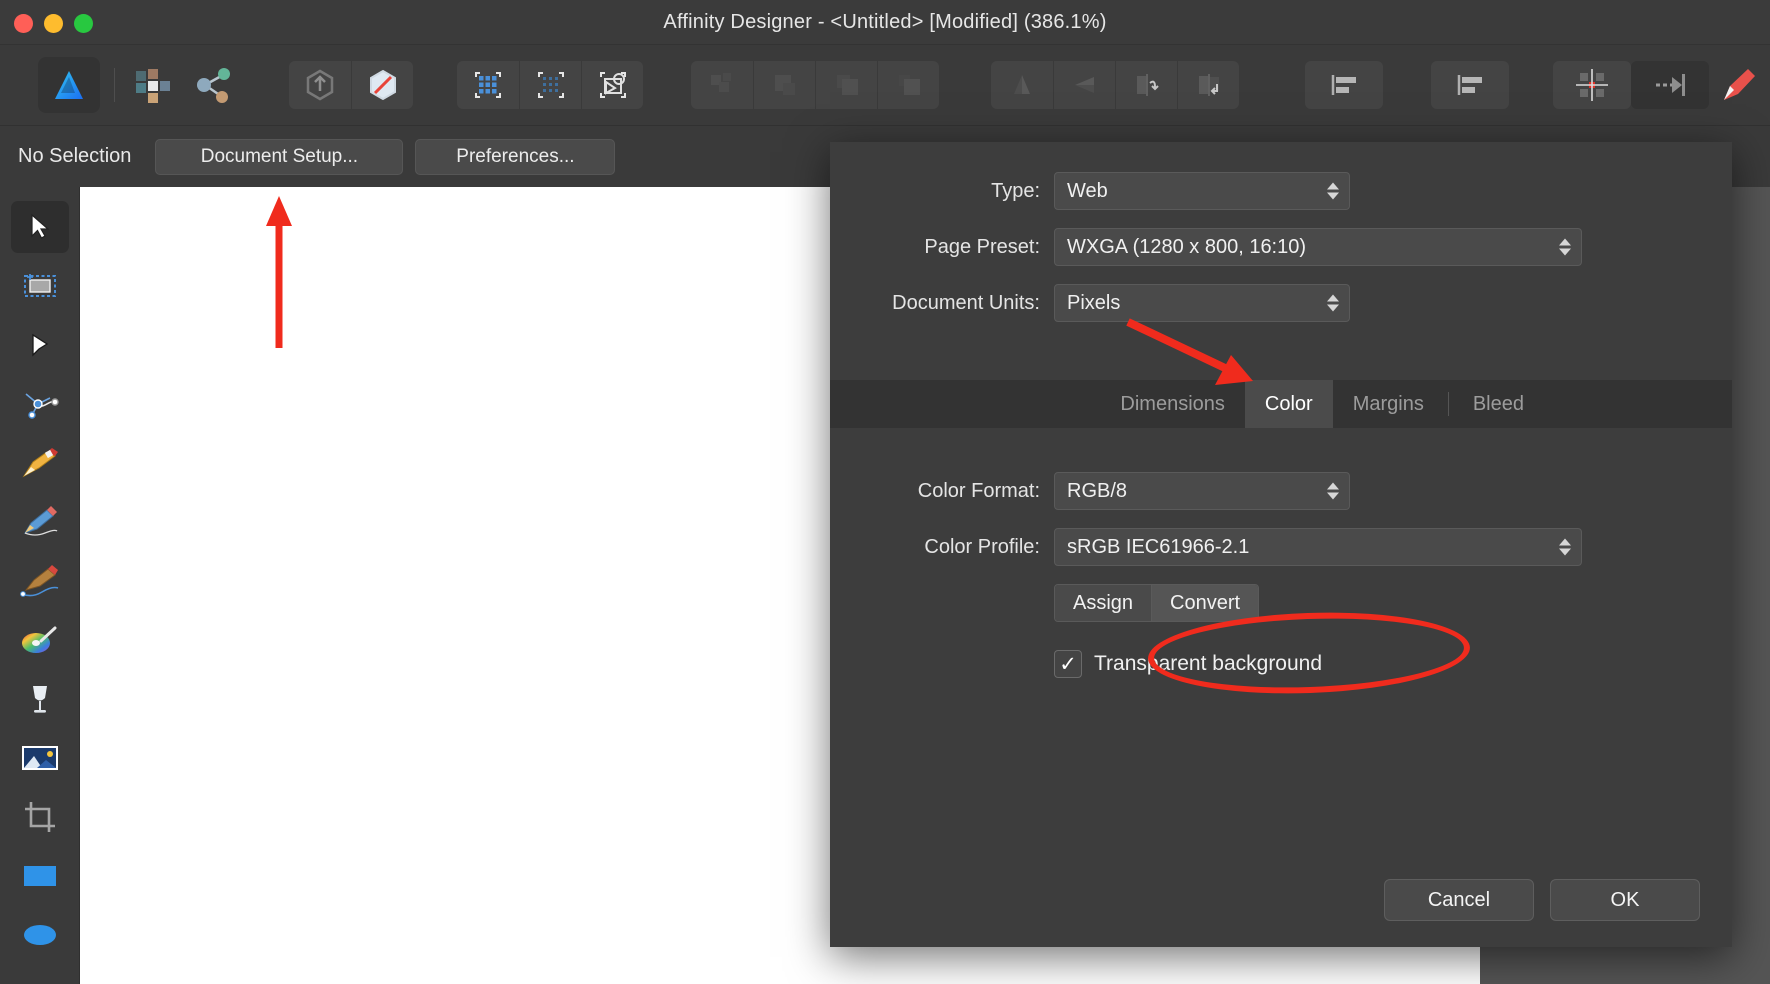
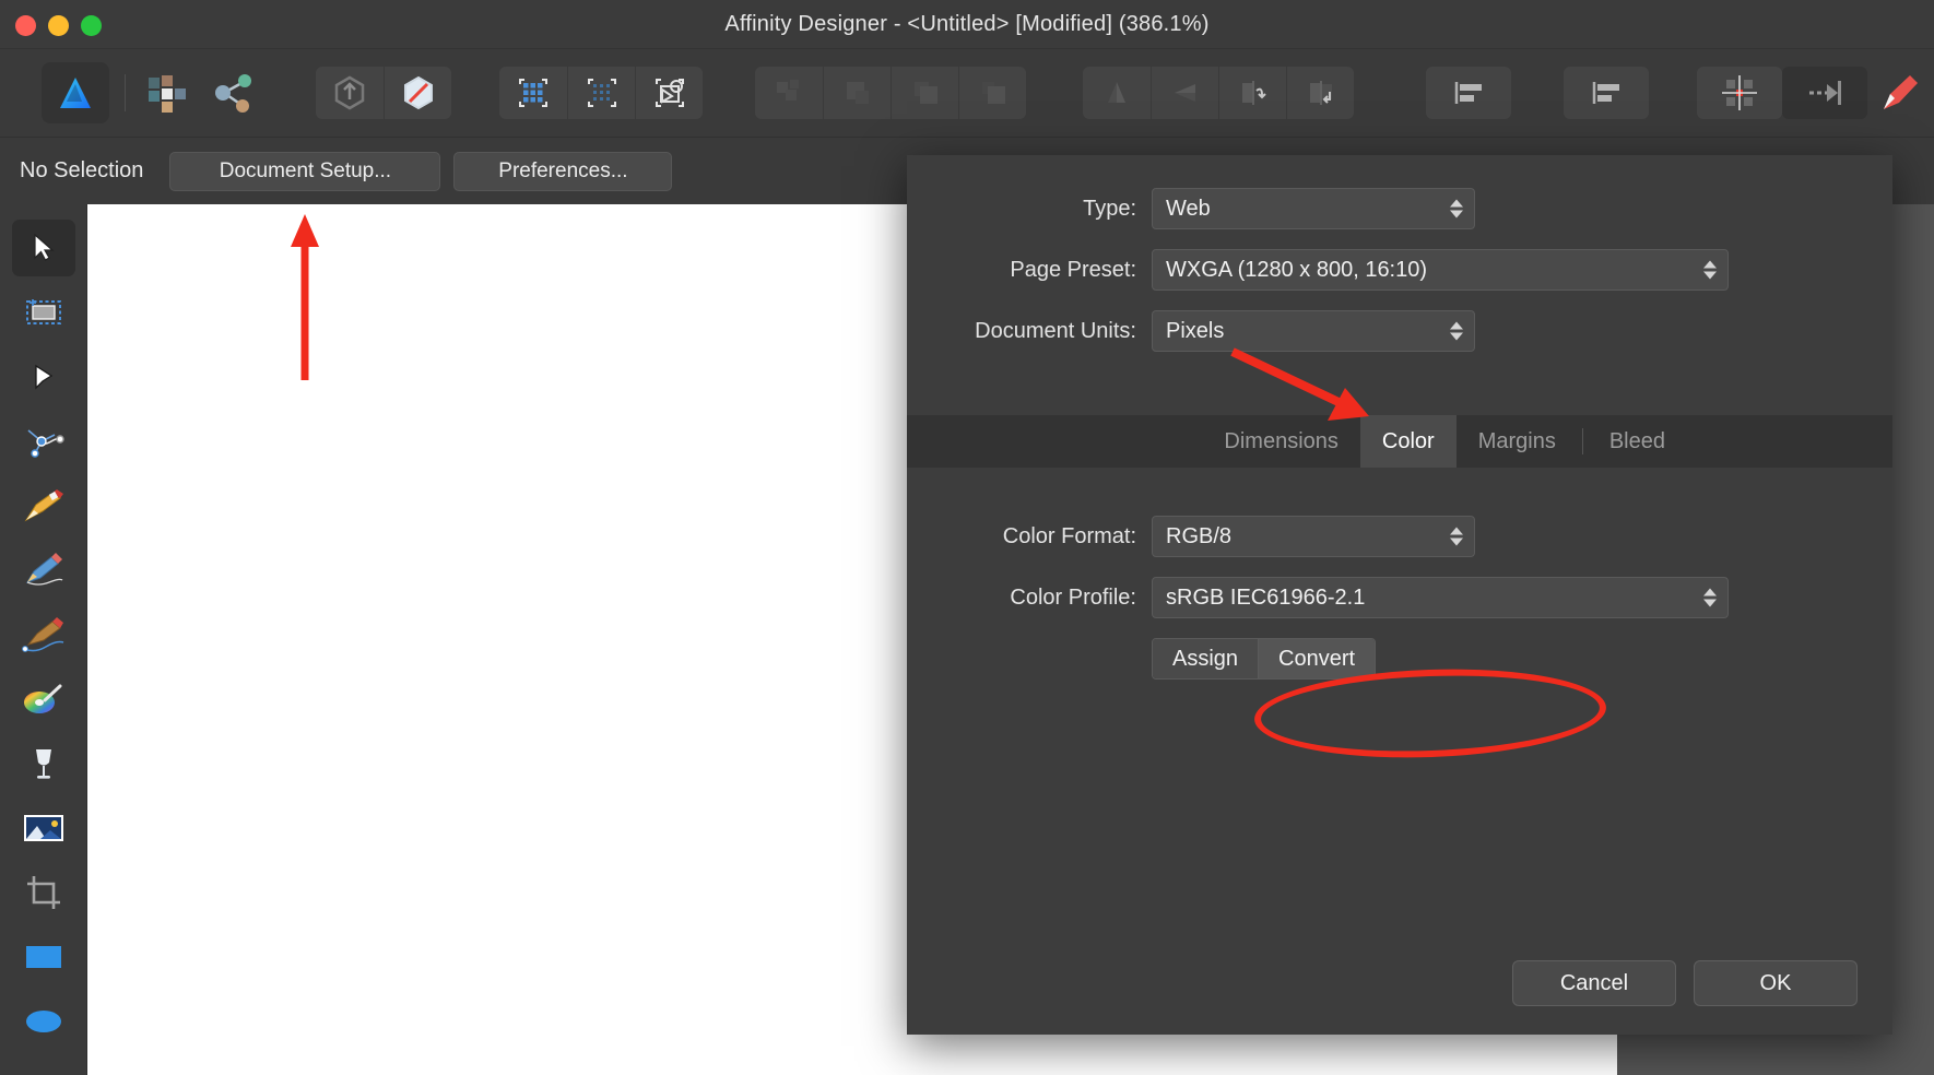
  Affinity Designer - <Untitled> [Modified] (386.1%)
  No Selection
  Document Setup...
  Preferences...
  Type:
  Web
  Page Preset:
  WXGA (1280 x 800, 16:10)
  Document Units:
  Pixels
  Dimensions
  Color
  Margins
  Bleed
  Color Format:
  RGB/8
  Color Profile:
  sRGB IEC61966-2.1
  Assign
  Convert
- ✓
- Transparent background
  Cancel
  OK
